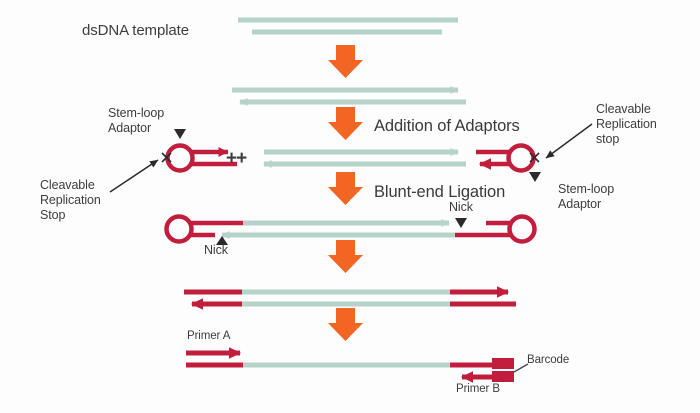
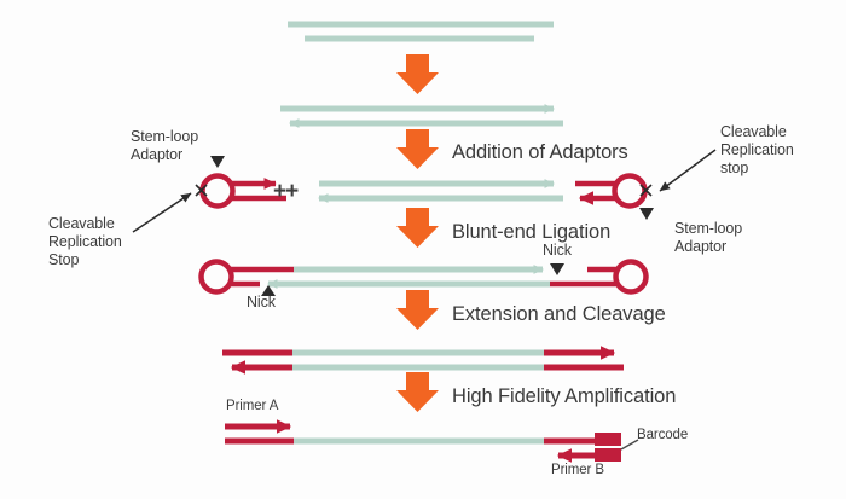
- dsDNA template
  Addition of Adaptors
  Blunt-end Ligation
+ Extension and Cleavage
+ High Fidelity Amplification
  Stem-loop
  Adaptor
  Cleavable
  Replication
  Stop
  Cleavable
  Replication
  stop
  Stem-loop
  Adaptor
  ++
  Nick
  Nick
  Primer A
  Primer B
  Barcode
